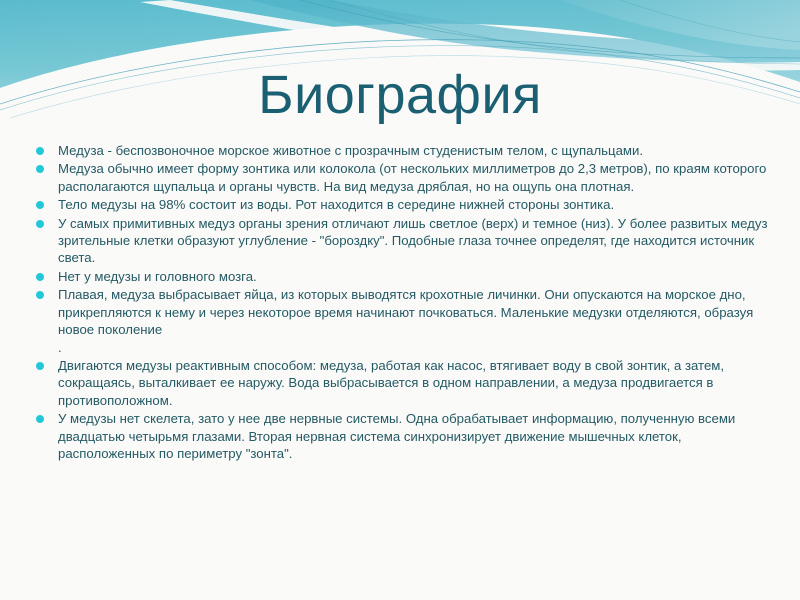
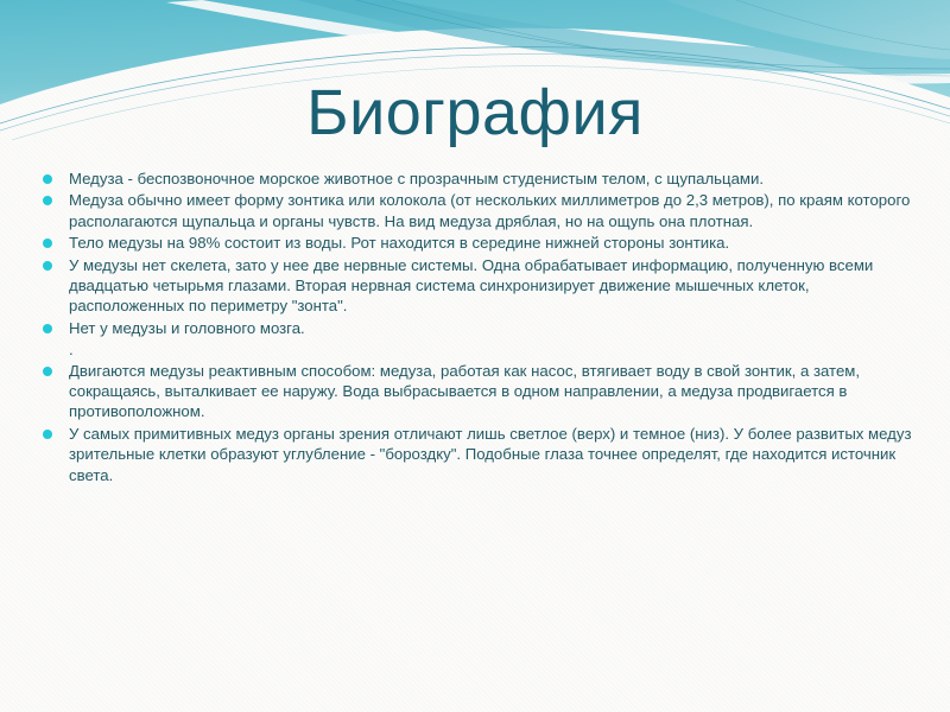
  Биография
  Медуза - беспозвоночное морское животное с прозрачным студенистым телом, с щупальцами.
  Медуза обычно имеет форму зонтика или колокола (от нескольких миллиметров до 2,3 метров), по краям которого располагаются щупальца и органы чувств. На вид медуза дряблая, но на ощупь она плотная.
  Тело медузы на 98% состоит из воды. Рот находится в середине нижней стороны зонтика.
- У самых примитивных медуз органы зрения отличают лишь светлое (верх) и темное (низ). У более развитых медуз зрительные клетки образуют углубление - "бороздку". Подобные глаза точнее определят, где находится источник света.
+ У медузы нет скелета, зато у нее две нервные системы. Одна обрабатывает информацию, полученную всеми двадцатью четырьмя глазами. Вторая нервная система синхронизирует движение мышечных клеток, расположенных по периметру "зонта".
  Нет у медузы и головного мозга.
- Плавая, медуза выбрасывает яйца, из которых выводятся крохотные личинки. Они опускаются на морское дно, прикрепляются к нему и через некоторое время начинают почковаться. Маленькие медузки отделяются, образуя новое поколение
  .
  Двигаются медузы реактивным способом: медуза, работая как насос, втягивает воду в свой зонтик, а затем, сокращаясь, выталкивает ее наружу. Вода выбрасывается в одном направлении, а медуза продвигается в противоположном.
- У медузы нет скелета, зато у нее две нервные системы. Одна обрабатывает информацию, полученную всеми двадцатью четырьмя глазами. Вторая нервная система синхронизирует движение мышечных клеток, расположенных по периметру "зонта".
+ У самых примитивных медуз органы зрения отличают лишь светлое (верх) и темное (низ). У более развитых медуз зрительные клетки образуют углубление - "бороздку". Подобные глаза точнее определят, где находится источник света.
